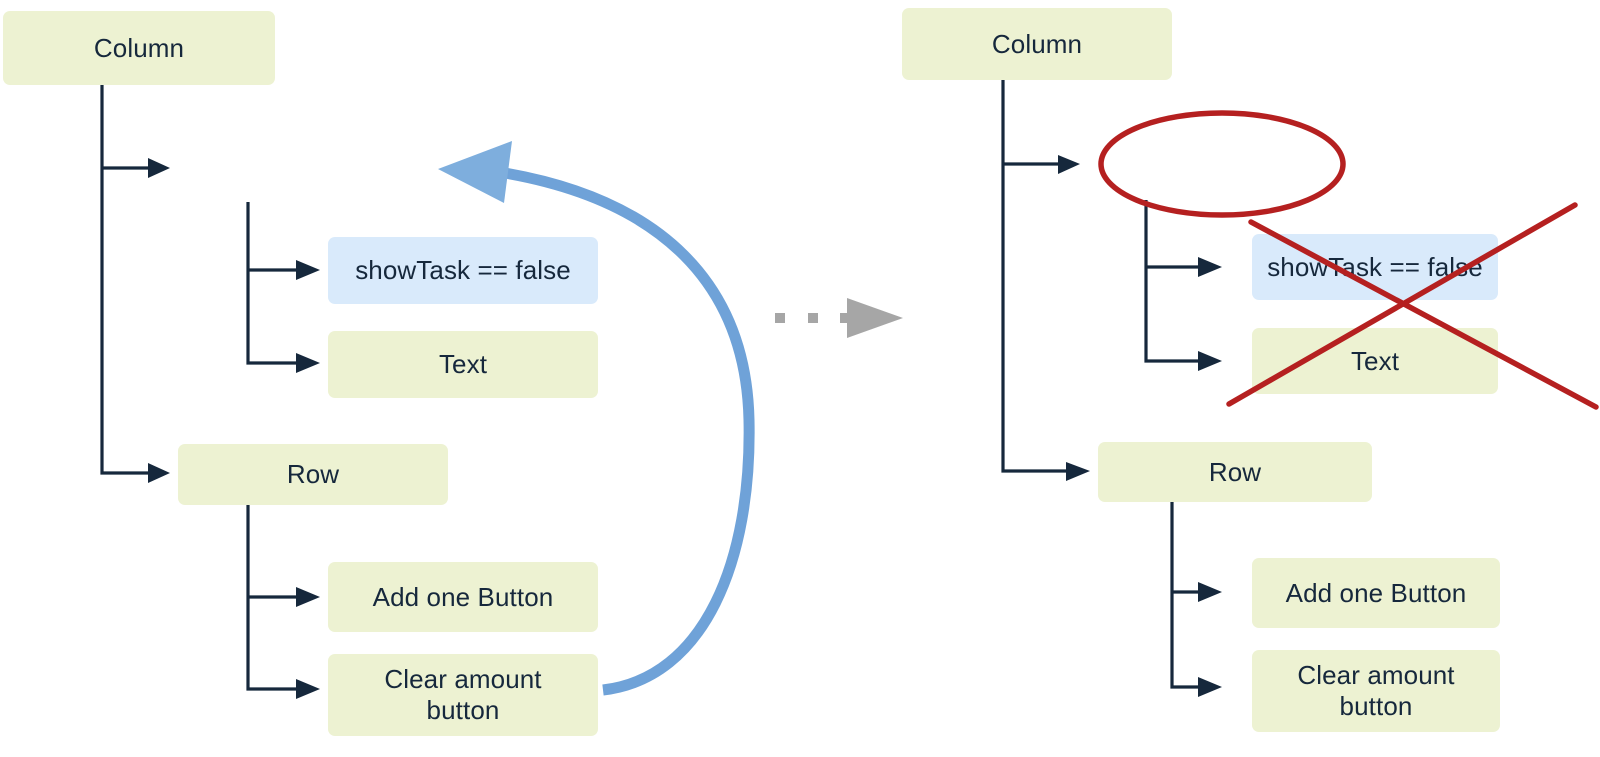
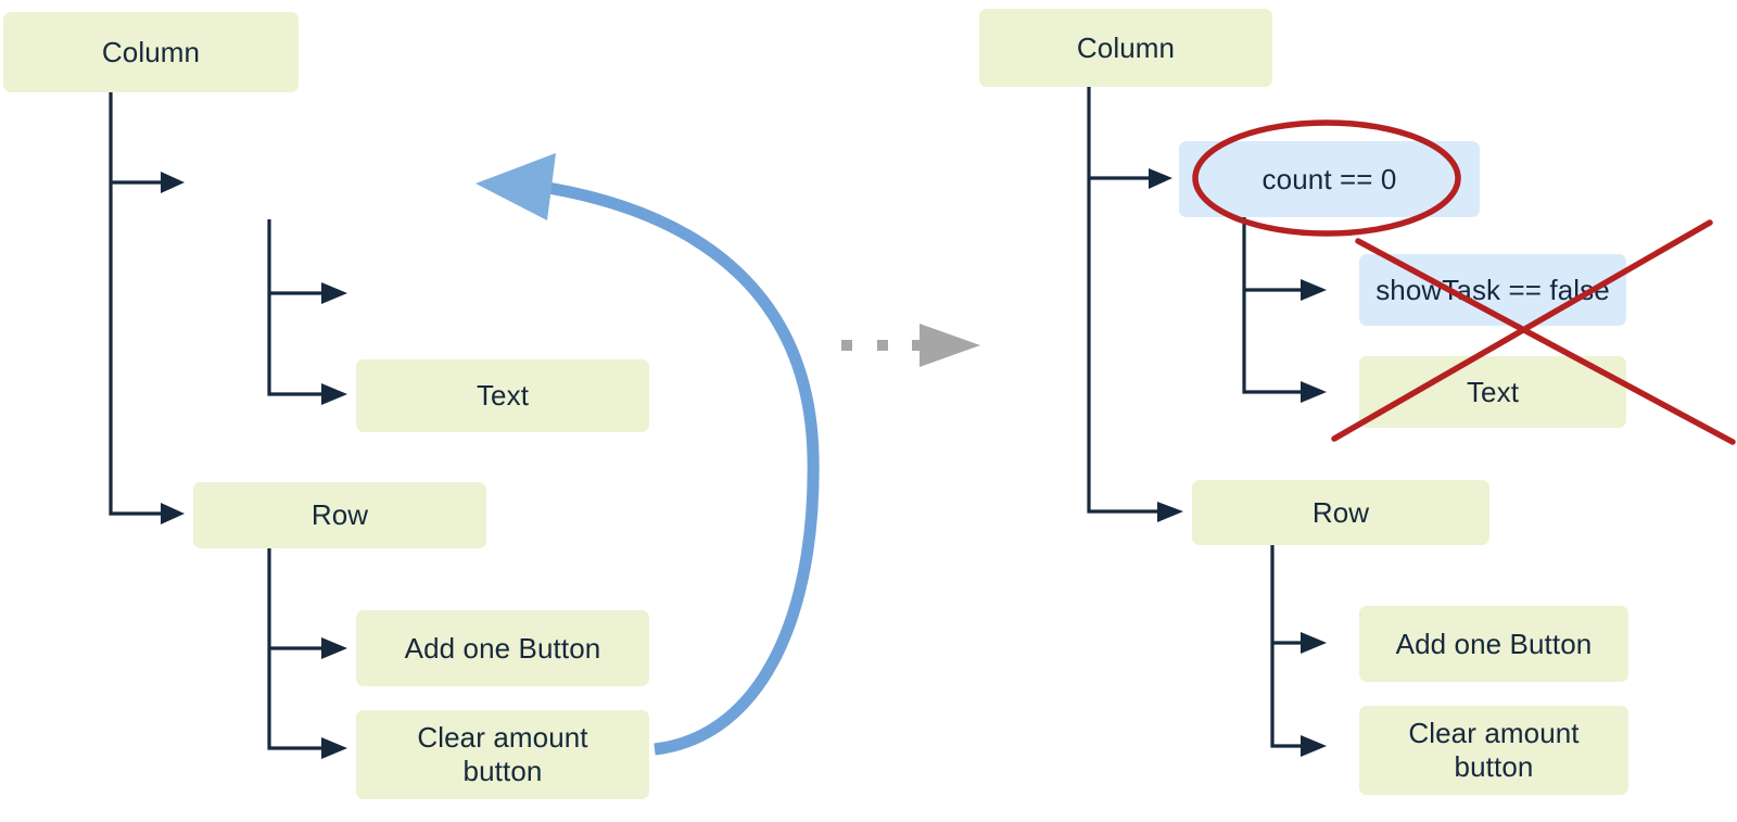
  Column
- showTask == false
  Text
  Row
  Add one Button
  Clear amount
  button
  Column
+ count == 0
  showask == false
  Text
  Row
  Add one Button
  Clear amount
  button
